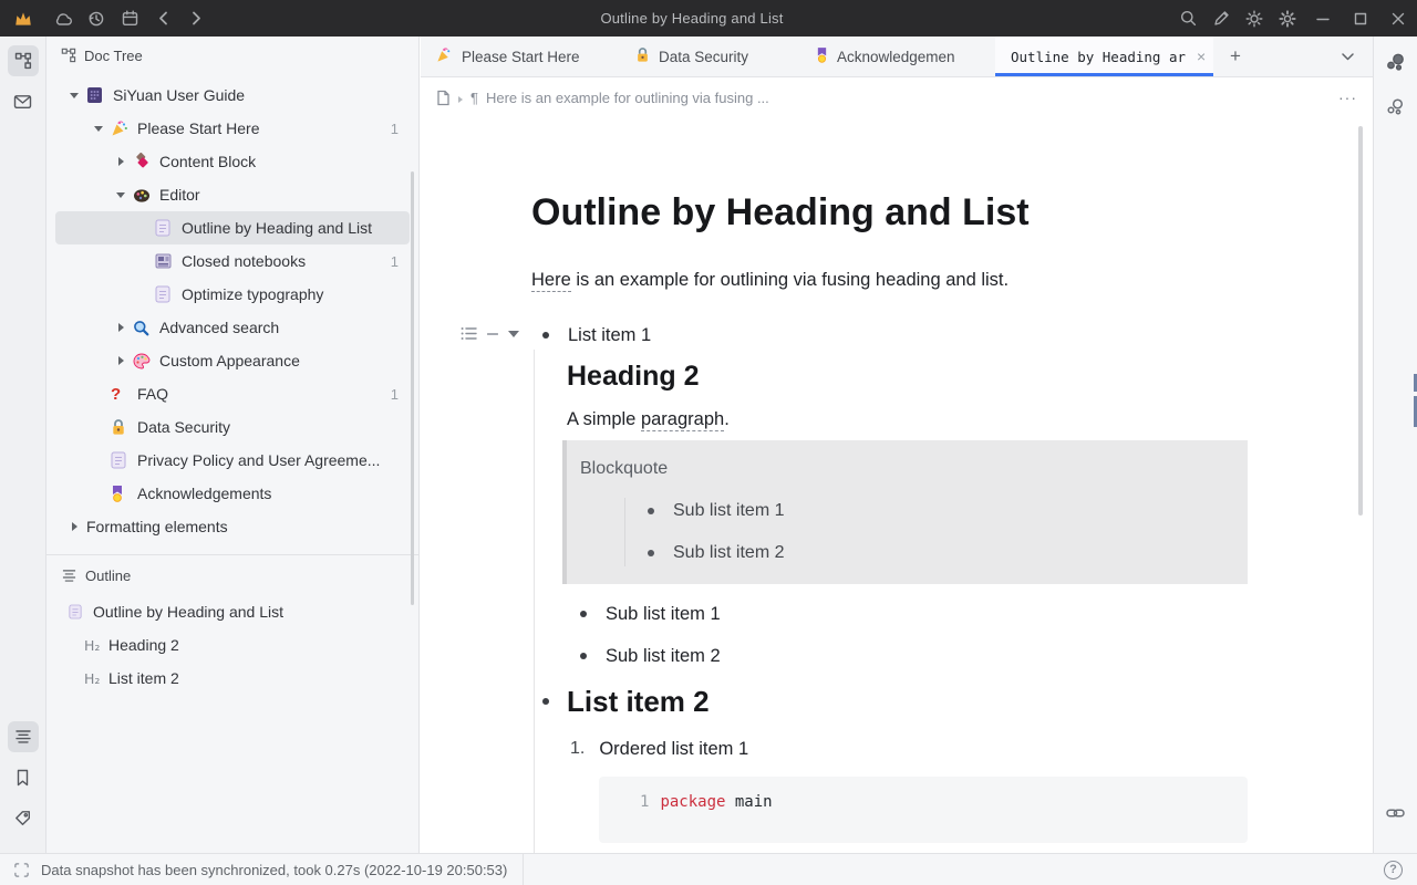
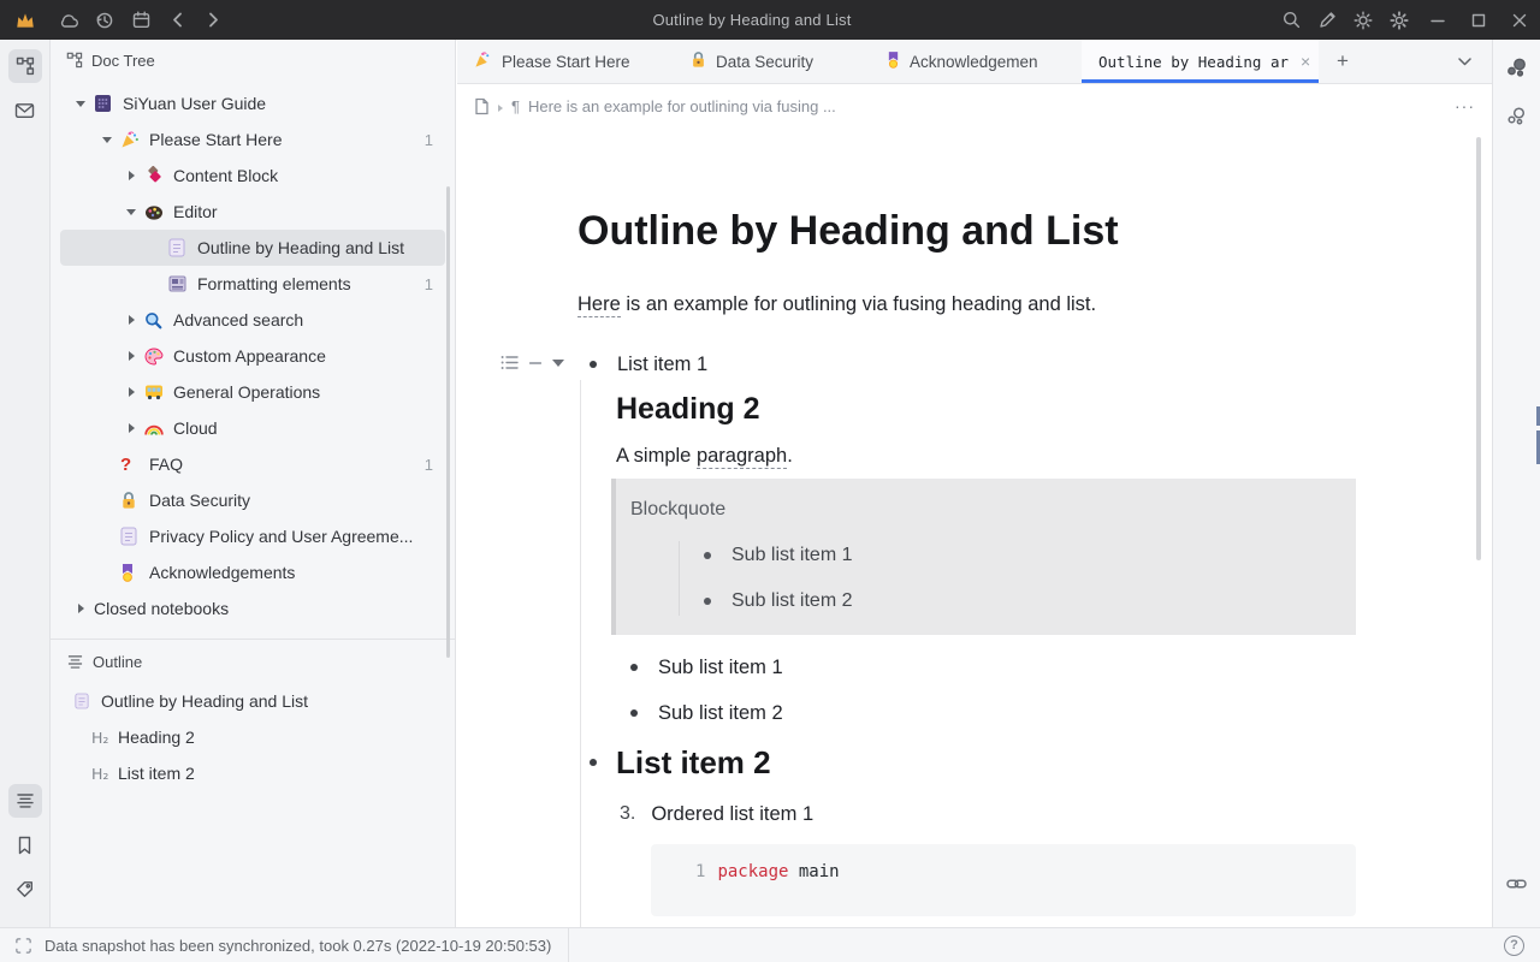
  Outline by Heading and List
  Doc Tree
  SiYuan User Guide
  Please Start Here
  1
  Content Block
  Editor
  Outline by Heading and List
- Closed notebooks
+ Formatting elements
  1
- Optimize typography
  Advanced search
  Custom Appearance
+ General Operations
+ Cloud
  ?
  FAQ
  1
  Data Security
  Privacy Policy and User Agreeme...
  Acknowledgements
- Formatting elements
+ Closed notebooks
  Outline
  Outline by Heading and List
  H₂
  Heading 2
  H₂
  List item 2
  Please Start Here
  Data Security
  Acknowledgemen
  Outline by Heading ar
  ×
  +
  ¶
  Here is an example for outlining via fusing ...
  ···
  Outline by Heading and List
  Here is an example for outlining via fusing heading and list.
  List item 1
  Heading 2
  A simple paragraph.
  Blockquote
  Sub list item 1
  Sub list item 2
  Sub list item 1
  Sub list item 2
  List item 2
- 1.
+ 3.
  Ordered list item 1
  1 package main
  Data snapshot has been synchronized, took 0.27s (2022-10-19 20:50:53)
  ?
